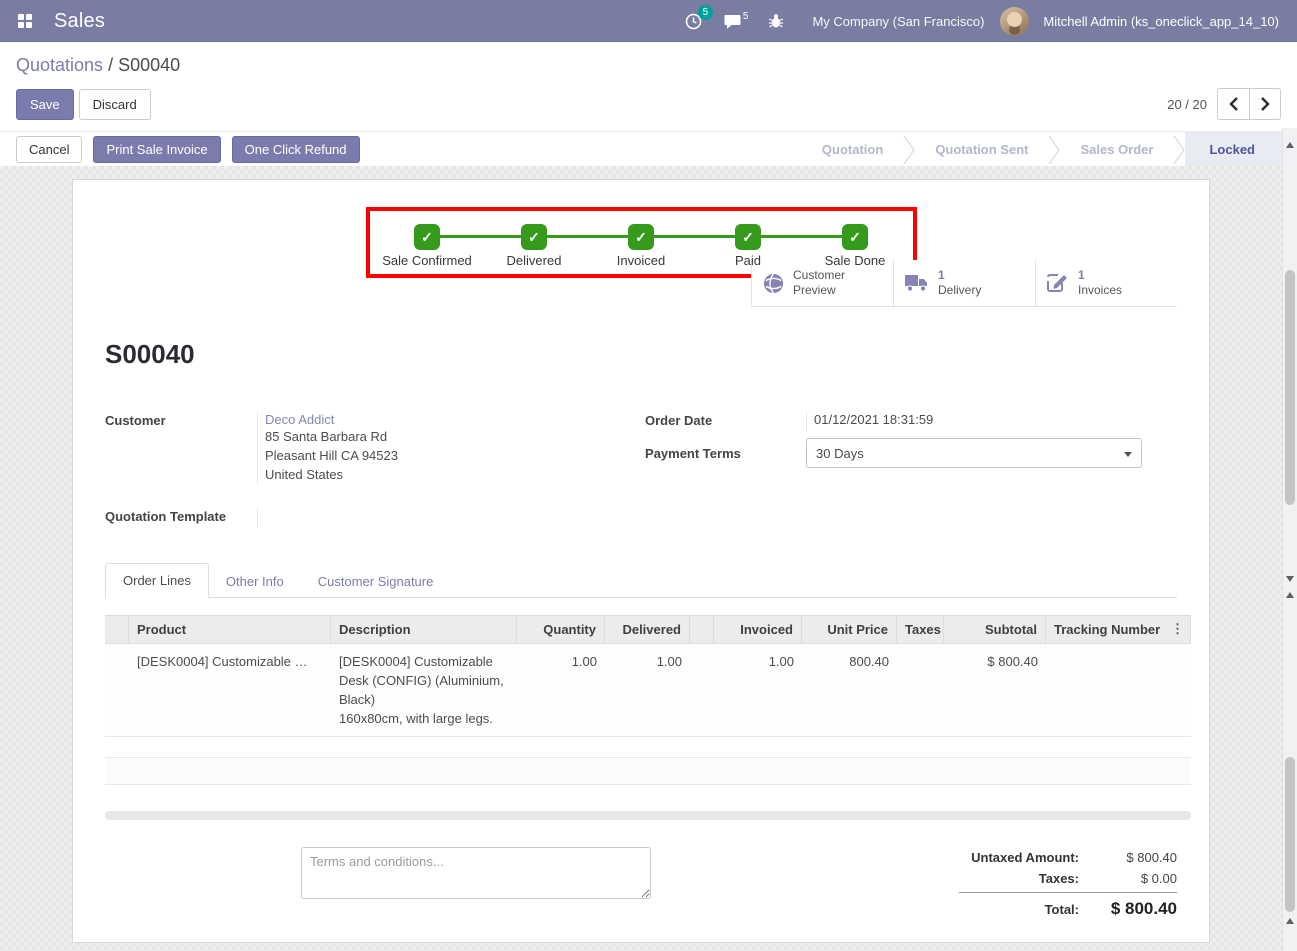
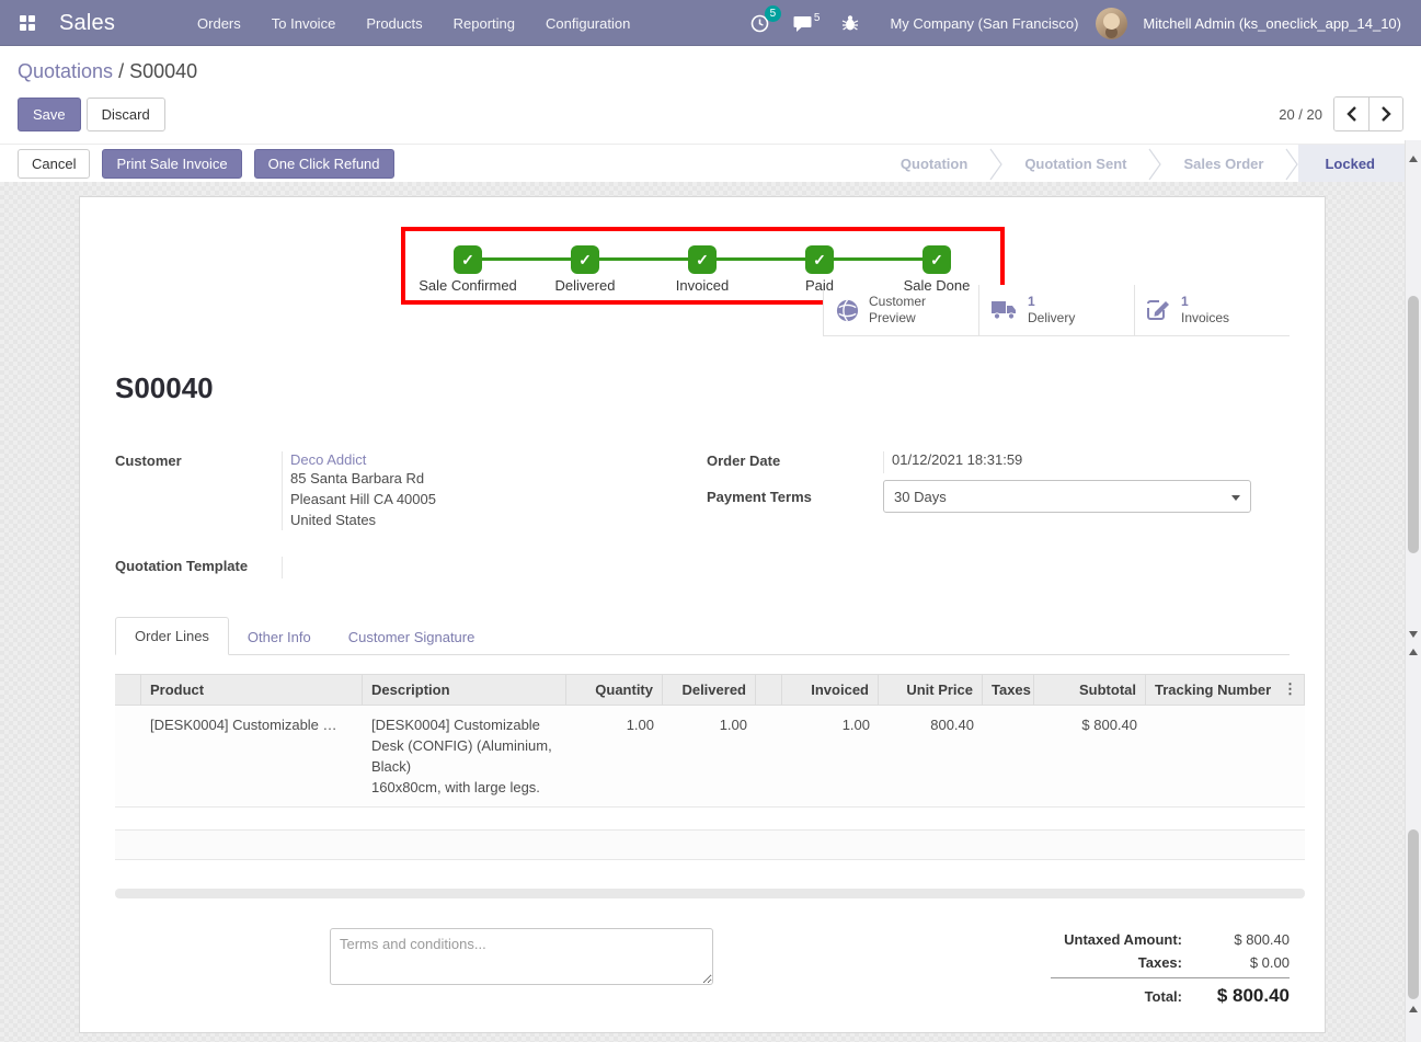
  Sales
+ Orders
+ To Invoice
+ Products
+ Reporting
+ Configuration
  5
  5
  My Company (San Francisco)
  Mitchell Admin (ks_oneclick_app_14_10)
  Quotations / S00040
  Save
  Discard
  20 / 20
  Cancel
  Print Sale Invoice
  One Click Refund
  Quotation
  Quotation Sent
  Sales Order
  Locked
  ✓
  Sale Confirmed
  ✓
  Delivered
  ✓
  Invoiced
  ✓
  Paid
  ✓
  Sale Done
  Customer
  Preview
  1
  Delivery
  1
  Invoices
  S00040
  Customer
  Deco Addict
  85 Santa Barbara Rd
- Pleasant Hill CA 94523
+ Pleasant Hill CA 40005
  United States
  Quotation Template
  Order Date
  01/12/2021 18:31:59
  Payment Terms
  30 Days
  Order Lines
  Other Info
  Customer Signature
  Product
  Description
  Quantity
  Delivered
  Invoiced
  Unit Price
  Taxes
  Subtotal
  Tracking Number
  ⋮
  [DESK0004] Customizable …
  [DESK0004] Customizable Desk (CONFIG) (Aluminium, Black)
  160x80cm, with large legs.
  1.00
  1.00
  1.00
  800.40
  $ 800.40
  Terms and conditions...
  Untaxed Amount:
  $ 800.40
  Taxes:
  $ 0.00
  Total:
  $ 800.40
